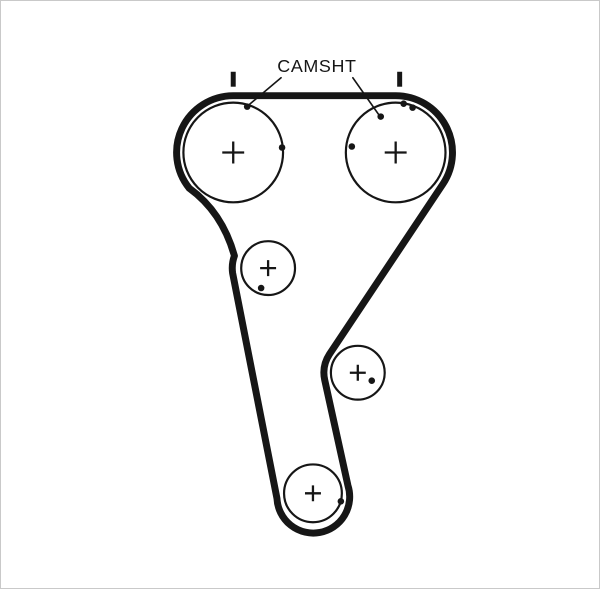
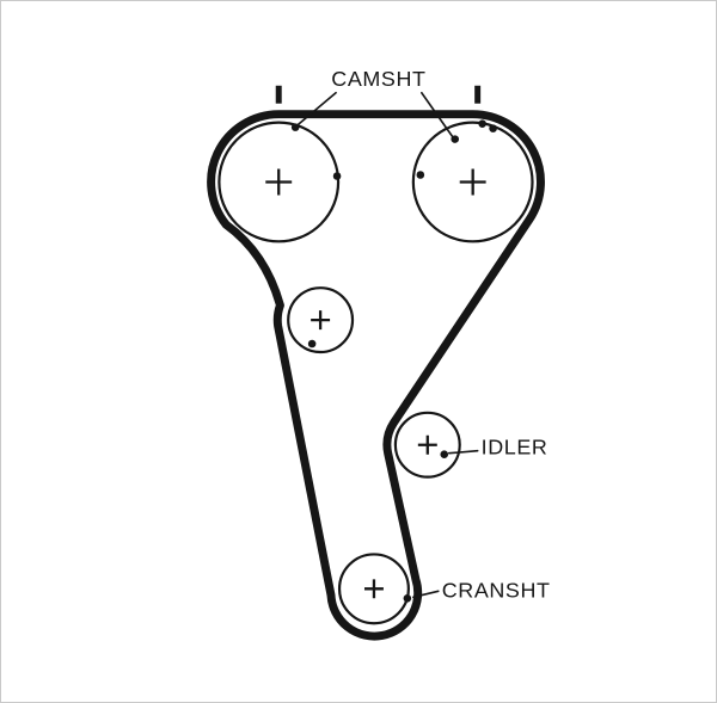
  CAMSHT
+ IDLER
+ CRANSHT
